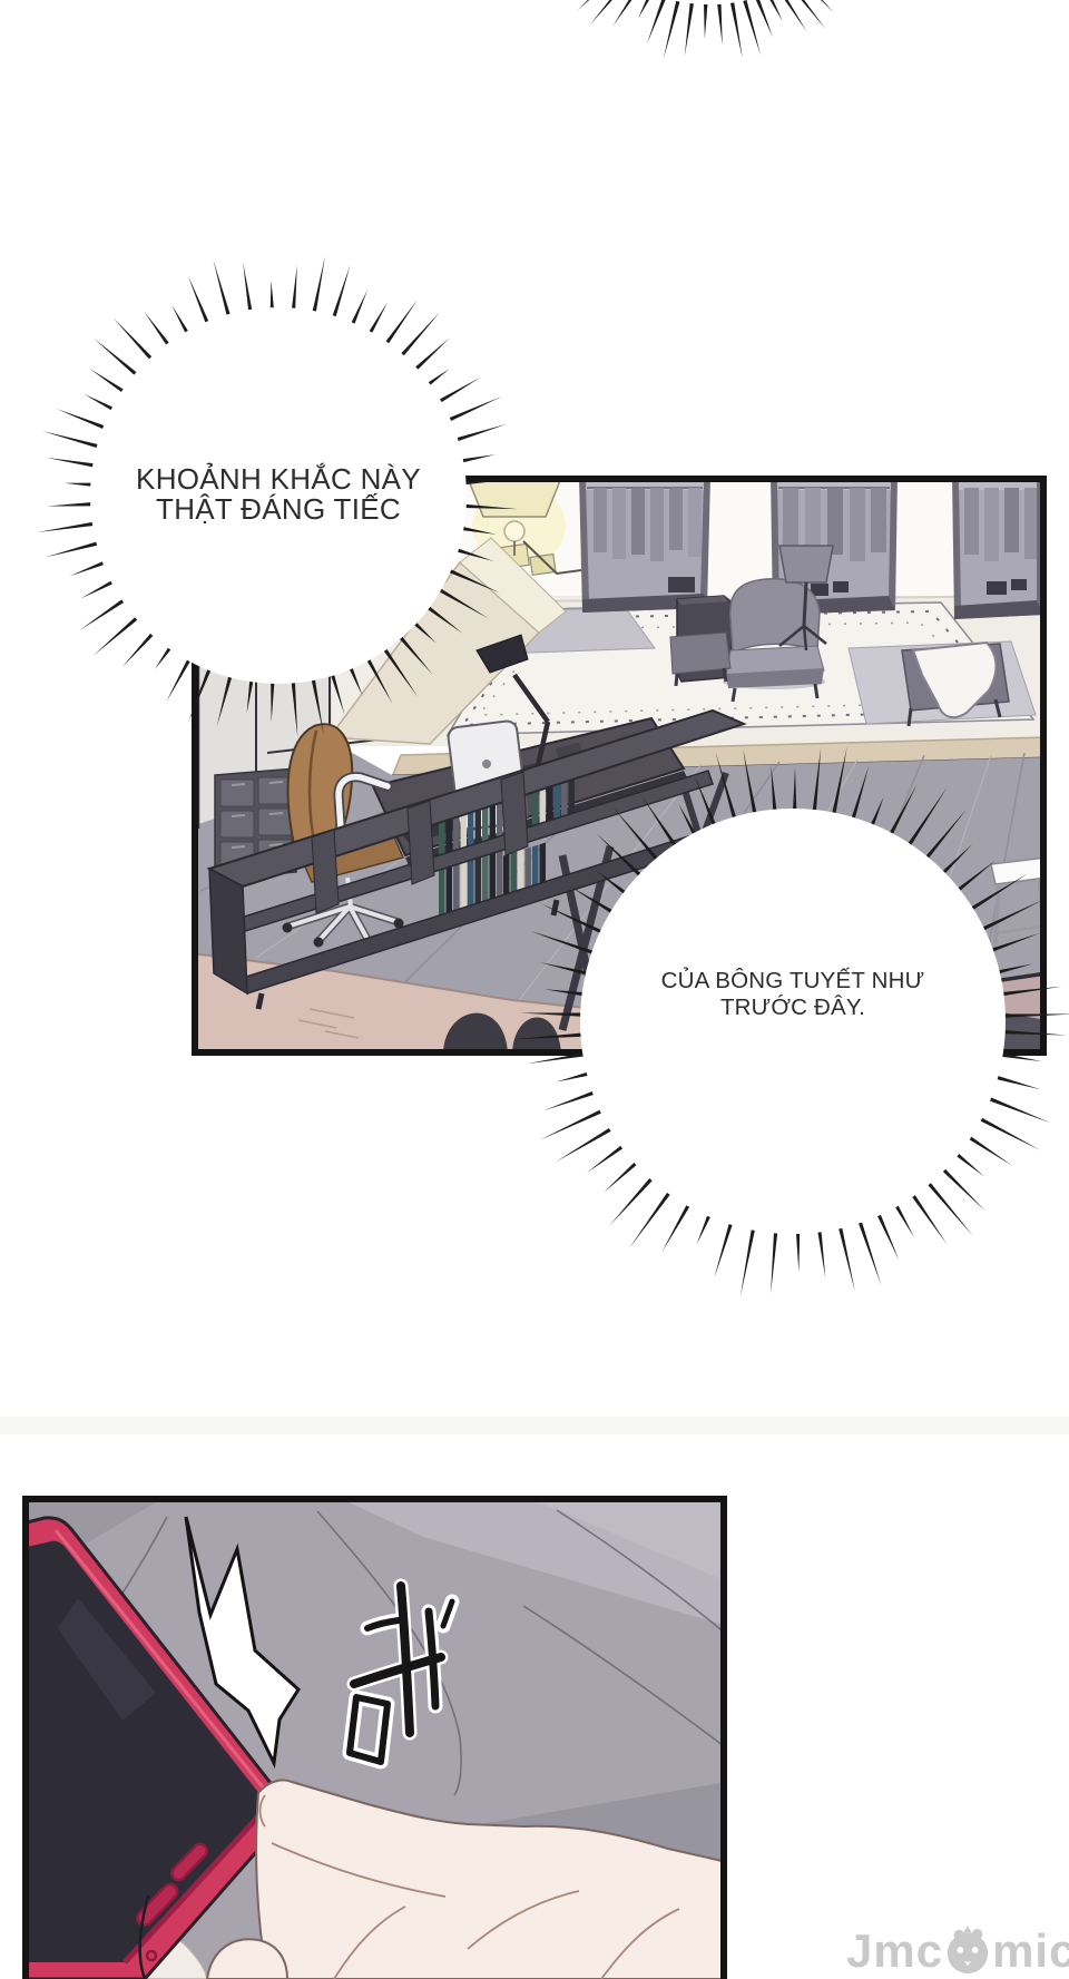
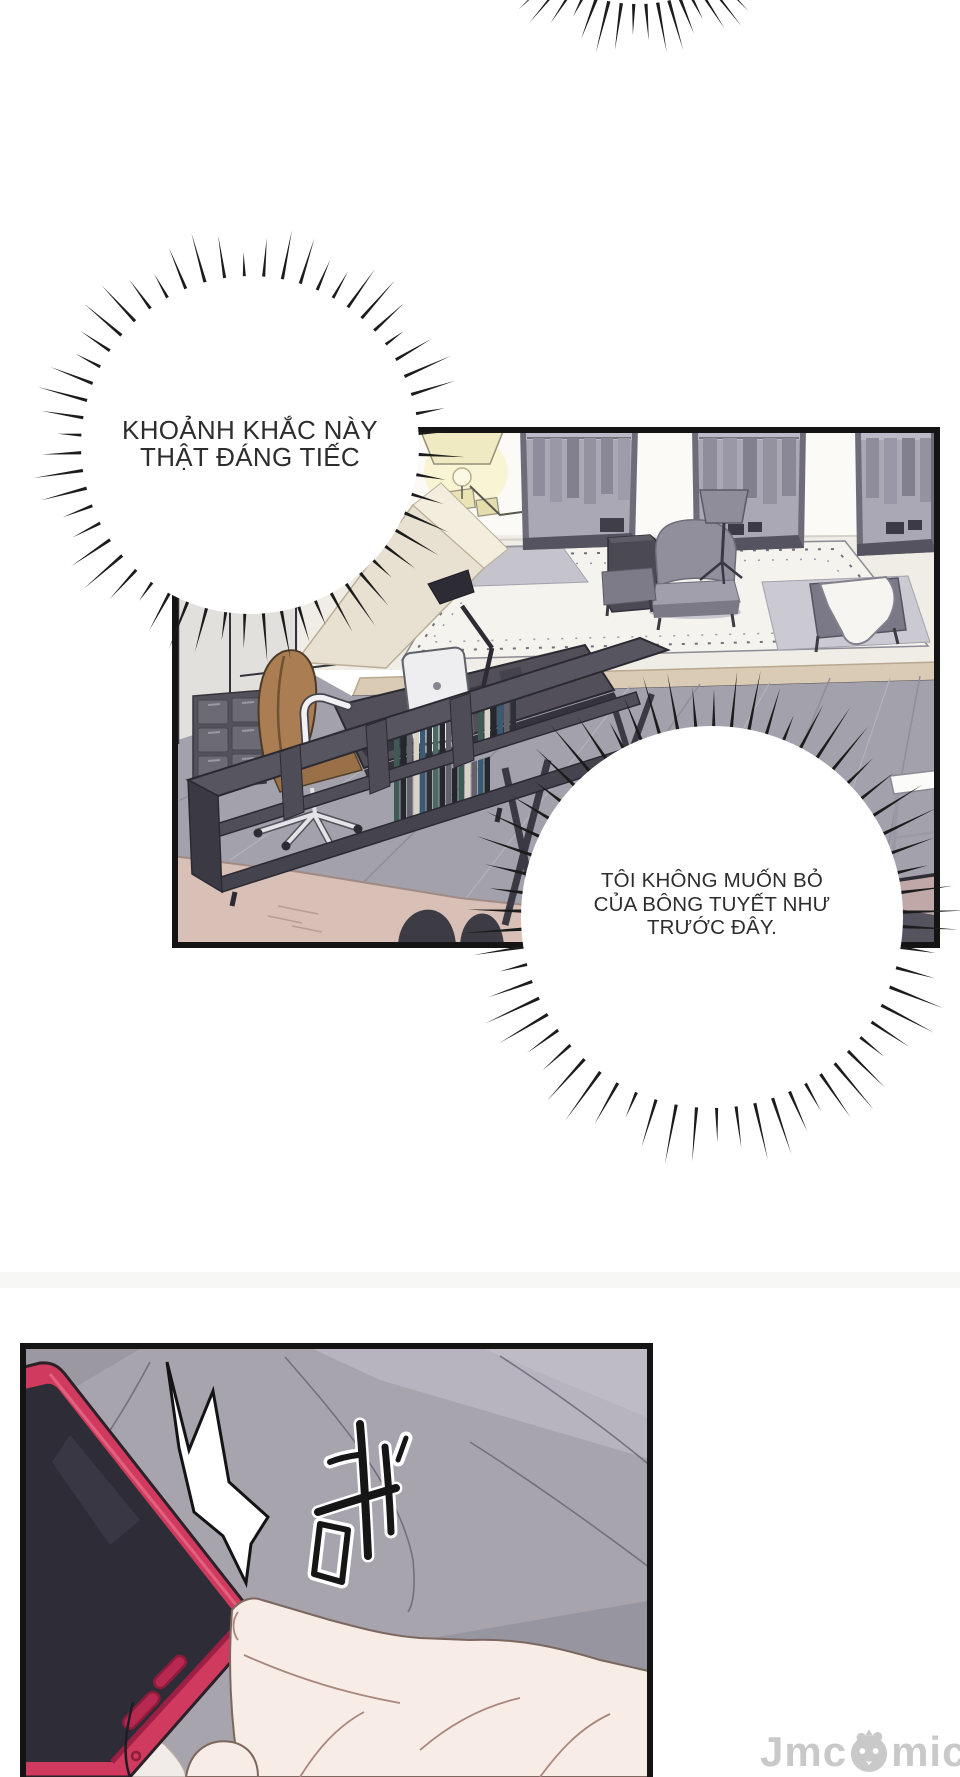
  KHOẢNH KHẮC NÀY
  THẬT ĐÁNG TIẾC
+ TÔI KHÔNG MUỐN BỎ
  CỦA BÔNG TUYẾT NHƯ
  TRƯỚC ĐÂY.
  Jmc
  mic
